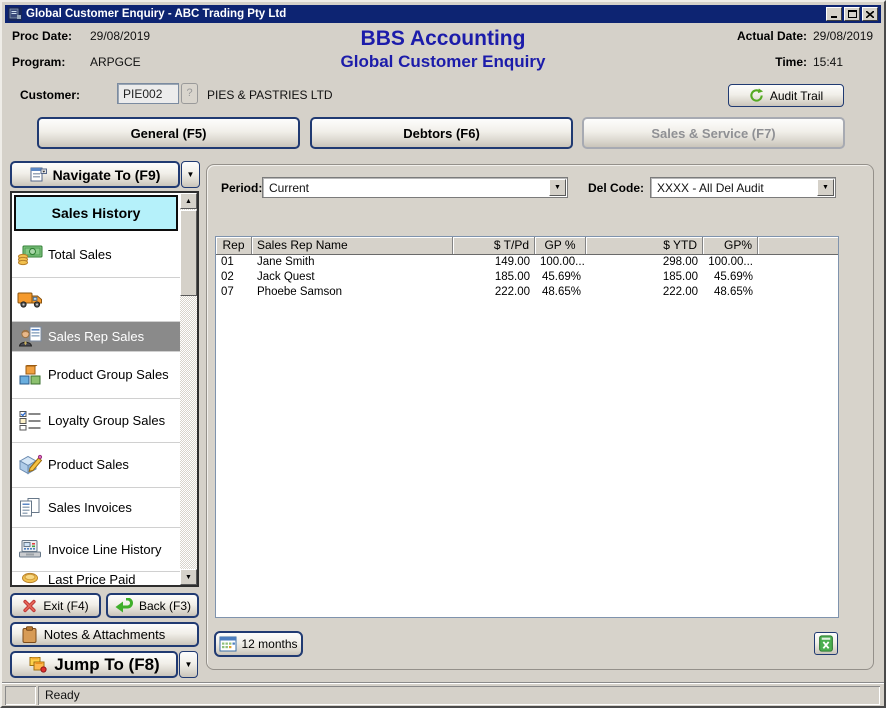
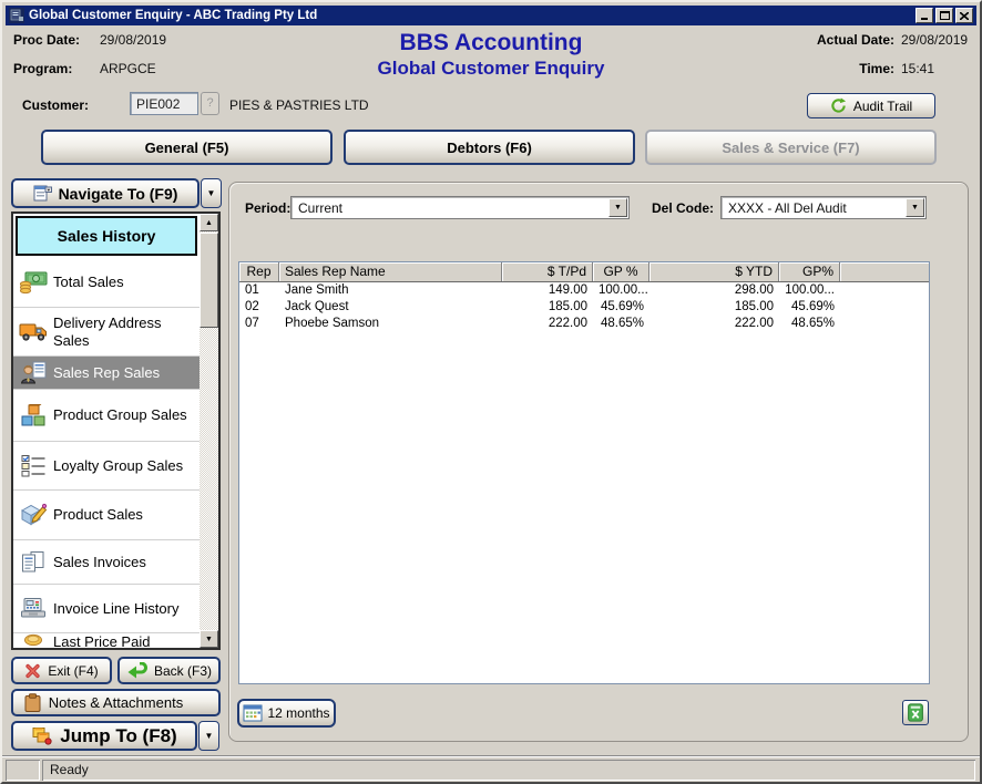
  Global Customer Enquiry - ABC Trading Pty Ltd
  Proc Date:
  29/08/2019
  Program:
  ARPGCE
  BBS Accounting
  Global Customer Enquiry
  Actual Date:
  29/08/2019
  Time:
  15:41
  Customer:
  PIE002
  ?
  PIES & PASTRIES LTD
  Audit Trail
  General (F5)
  Debtors (F6)
  Sales & Service (F7)
  Navigate To (F9)
  ▼
  Sales History
  Total Sales
+ Delivery Address Sales
  Sales Rep Sales
  Product Group Sales
  Loyalty Group Sales
  Product Sales
  Sales Invoices
  Invoice Line History
  Last Price Paid
  Exit (F4)
  Back (F3)
  Notes & Attachments
  Jump To (F8)
  ▼
  Period:
  Current
  Del Code:
  XXXX - All Del Audit
  Rep
  Sales Rep Name
  $ T/Pd
  GP %
  $ YTD
  GP%
  01
  Jane Smith
  149.00
  100.00...
  298.00
  100.00...
  02
  Jack Quest
  185.00
  45.69%
  185.00
  45.69%
  07
  Phoebe Samson
  222.00
  48.65%
  222.00
  48.65%
  12 months
  Ready
